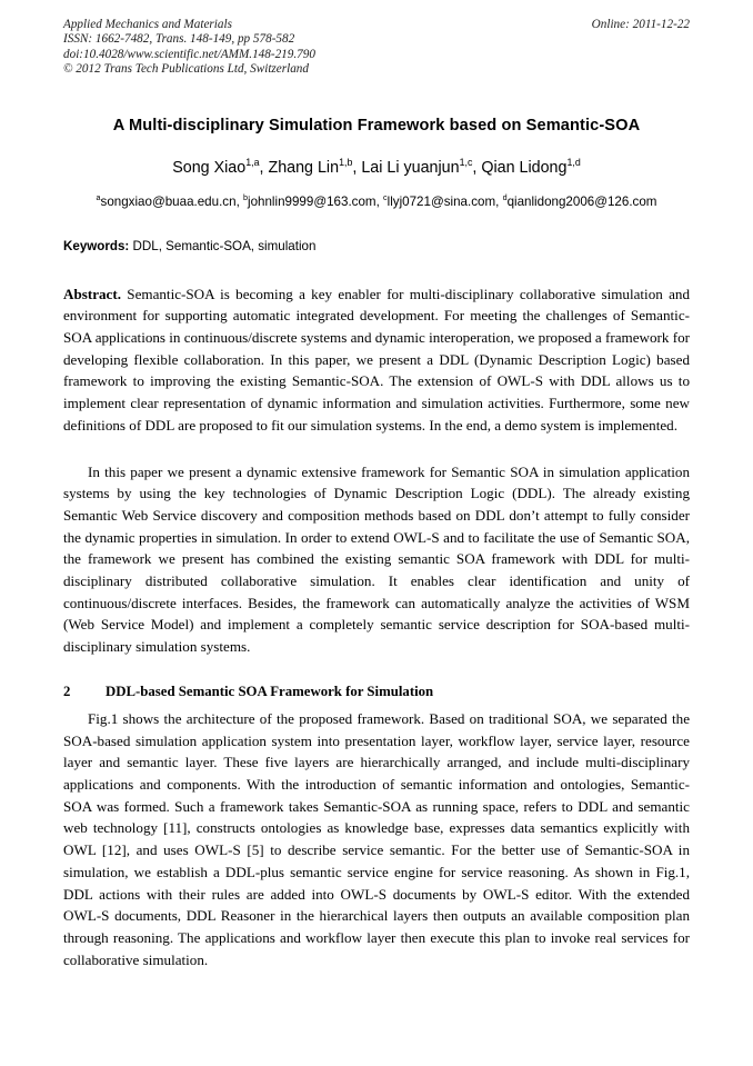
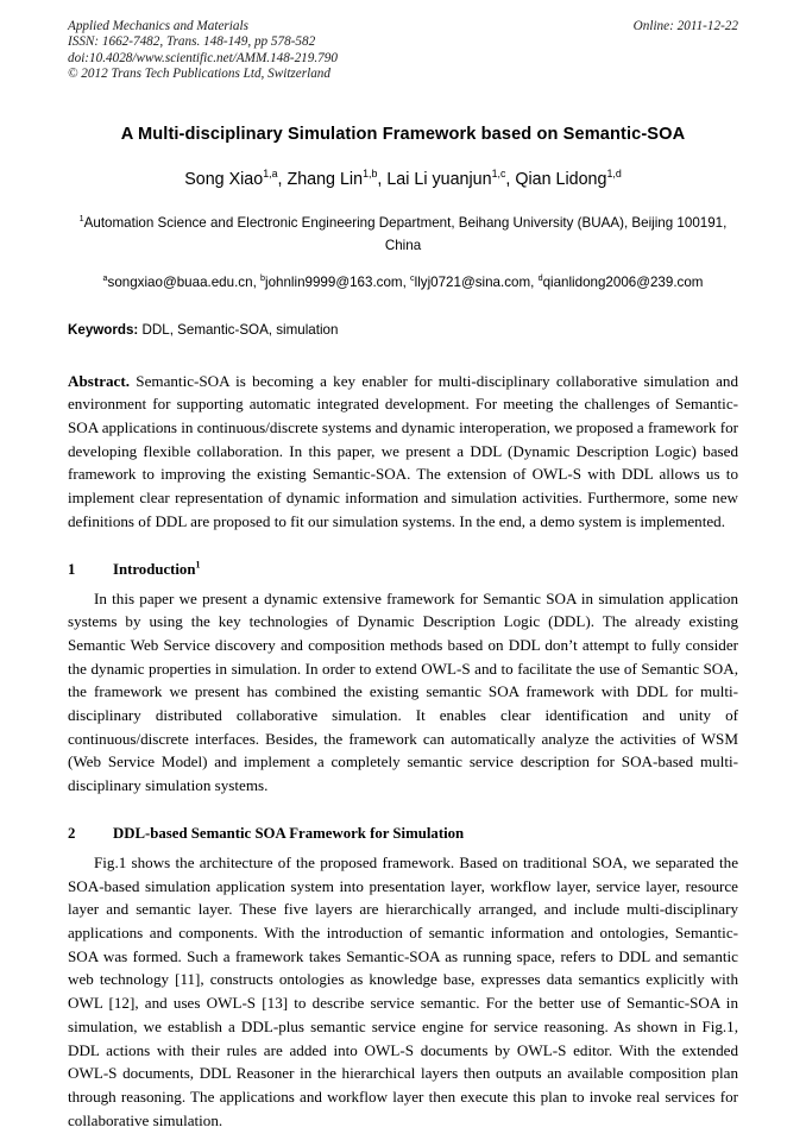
  Applied Mechanics and Materials
  ISSN: 1662-7482, Trans. 148-149, pp 578-582
  doi:10.4028/www.scientific.net/AMM.148-219.790
  © 2012 Trans Tech Publications Ltd, Switzerland
  Online: 2011-12-22
  A Multi-disciplinary Simulation Framework based on Semantic-SOA
  Song Xiao1,a, Zhang Lin1,b, Lai Li yuanjun1,c, Qian Lidong1,d
+ 1Automation Science and Electronic Engineering Department, Beihang University (BUAA), Beijing 100191, China
- asongxiao@buaa.edu.cn, bjohnlin9999@163.com, cllyj0721@sina.com, dqianlidong2006@126.com
+ asongxiao@buaa.edu.cn, bjohnlin9999@163.com, cllyj0721@sina.com, dqianlidong2006@239.com
  Keywords: DDL, Semantic-SOA, simulation
  Abstract. Semantic-SOA is becoming a key enabler for multi-disciplinary collaborative simulation and environment for supporting automatic integrated development. For meeting the challenges of Semantic-SOA applications in continuous/discrete systems and dynamic interoperation, we proposed a framework for developing flexible collaboration. In this paper, we present a DDL (Dynamic Description Logic) based framework to improving the existing Semantic-SOA. The extension of OWL-S with DDL allows us to implement clear representation of dynamic information and simulation activities. Furthermore, some new definitions of DDL are proposed to fit our simulation systems. In the end, a demo system is implemented.
+ 1 Introduction1
  In this paper we present a dynamic extensive framework for Semantic SOA in simulation application systems by using the key technologies of Dynamic Description Logic (DDL). The already existing Semantic Web Service discovery and composition methods based on DDL don’t attempt to fully consider the dynamic properties in simulation. In order to extend OWL-S and to facilitate the use of Semantic SOA, the framework we present has combined the existing semantic SOA framework with DDL for multi-disciplinary distributed collaborative simulation. It enables clear identification and unity of continuous/discrete interfaces. Besides, the framework can automatically analyze the activities of WSM (Web Service Model) and implement a completely semantic service description for SOA-based multi-disciplinary simulation systems.
  2 DDL-based Semantic SOA Framework for Simulation
- Fig.1 shows the architecture of the proposed framework. Based on traditional SOA, we separated the SOA-based simulation application system into presentation layer, workflow layer, service layer, resource layer and semantic layer. These five layers are hierarchically arranged, and include multi-disciplinary applications and components. With the introduction of semantic information and ontologies, Semantic-SOA was formed. Such a framework takes Semantic-SOA as running space, refers to DDL and semantic web technology [11], constructs ontologies as knowledge base, expresses data semantics explicitly with OWL [12], and uses OWL-S [5] to describe service semantic. For the better use of Semantic-SOA in simulation, we establish a DDL-plus semantic service engine for service reasoning. As shown in Fig.1, DDL actions with their rules are added into OWL-S documents by OWL-S editor. With the extended OWL-S documents, DDL Reasoner in the hierarchical layers then outputs an available composition plan through reasoning. The applications and workflow layer then execute this plan to invoke real services for collaborative simulation.
+ Fig.1 shows the architecture of the proposed framework. Based on traditional SOA, we separated the SOA-based simulation application system into presentation layer, workflow layer, service layer, resource layer and semantic layer. These five layers are hierarchically arranged, and include multi-disciplinary applications and components. With the introduction of semantic information and ontologies, Semantic-SOA was formed. Such a framework takes Semantic-SOA as running space, refers to DDL and semantic web technology [11], constructs ontologies as knowledge base, expresses data semantics explicitly with OWL [12], and uses OWL-S [13] to describe service semantic. For the better use of Semantic-SOA in simulation, we establish a DDL-plus semantic service engine for service reasoning. As shown in Fig.1, DDL actions with their rules are added into OWL-S documents by OWL-S editor. With the extended OWL-S documents, DDL Reasoner in the hierarchical layers then outputs an available composition plan through reasoning. The applications and workflow layer then execute this plan to invoke real services for collaborative simulation.
